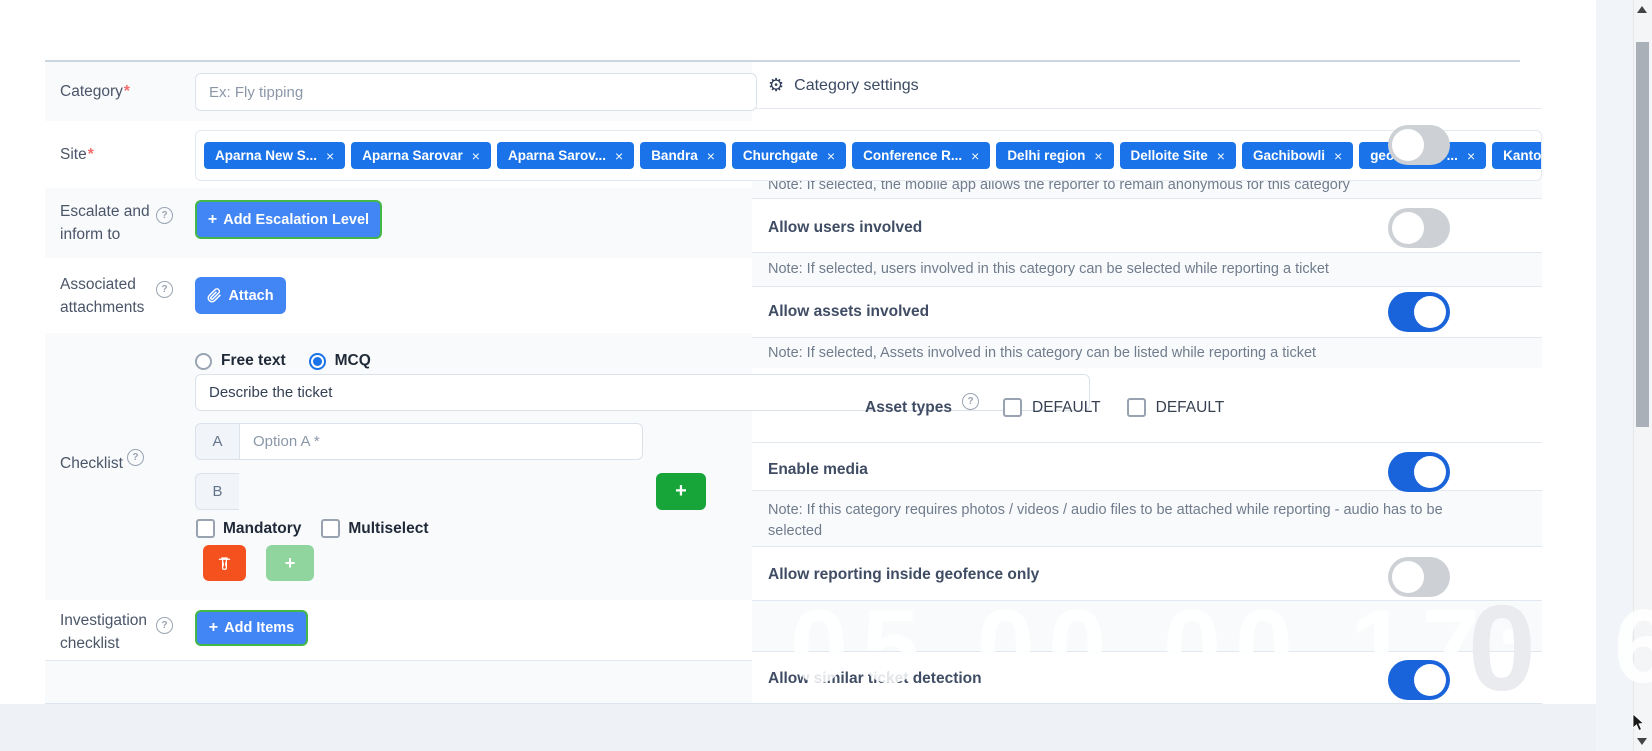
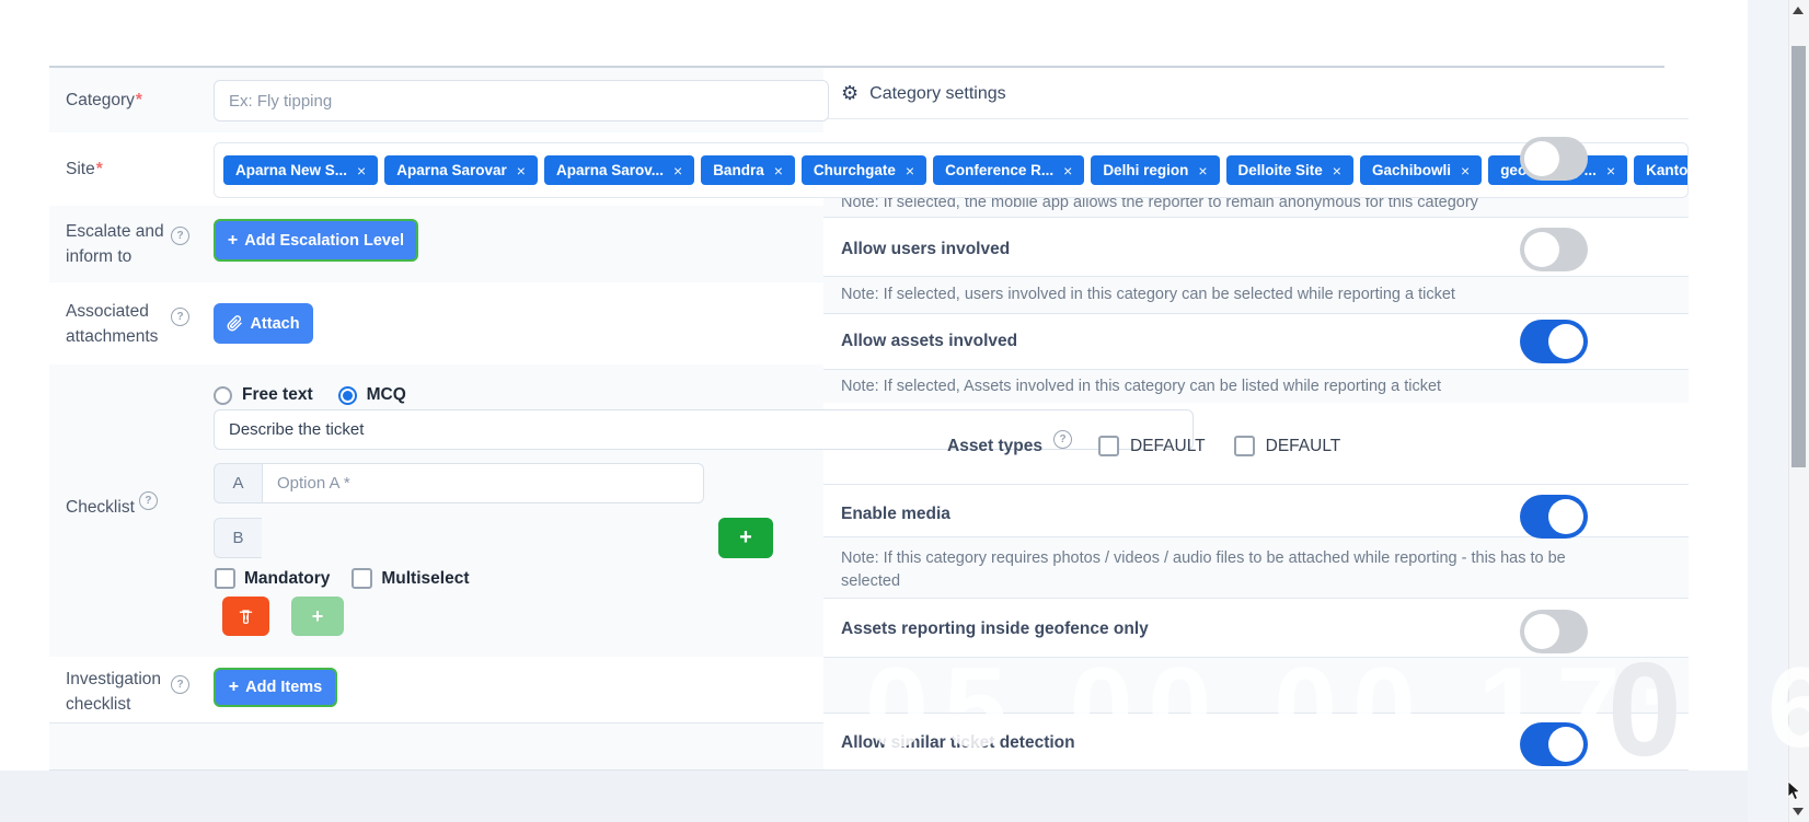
  Category*
  Ex: Fly tipping
  Site*
  Aparna New S...
  ×
  Aparna Sarovar
  ×
  Aparna Sarov...
  ×
  Bandra
  ×
  Churchgate
  ×
  Conference R...
  ×
  Delhi region
  ×
  Delloite Site
  ×
  Gachibowli
  ×
  ×
  Kanto
  Escalate and
  inform to
  ?
  +
  Add Escalation Level
  Associated
  attachments
  ?
  Attach
  Checklist
  ?
  Free text
  MCQ
  Describe the ticket
  A
  Option A *
  B
  +
  Mandatory
  Multiselect
  +
  Investigation
  checklist
  ?
  +
  Add Items
  ⚙
  Category settings
  Note: If selected, the mobile app allows the reporter to remain anonymous for this category
  Allow users involved
  Note: If selected, users involved in this category can be selected while reporting a ticket
  Allow assets involved
  Note: If selected, Assets involved in this category can be listed while reporting a ticket
  Asset types
  ?
  DEFAULT
  DEFAULT
  Enable media
- Note: If this category requires photos / videos / audio files to be attached while reporting - audio has to be selected
+ Note: If this category requires photos / videos / audio files to be attached while reporting - this has to be selected
- Allow reporting inside geofence only
+ Assets reporting inside geofence only
  Allow similar ticket detection
  05 00 00 17:06
  0
